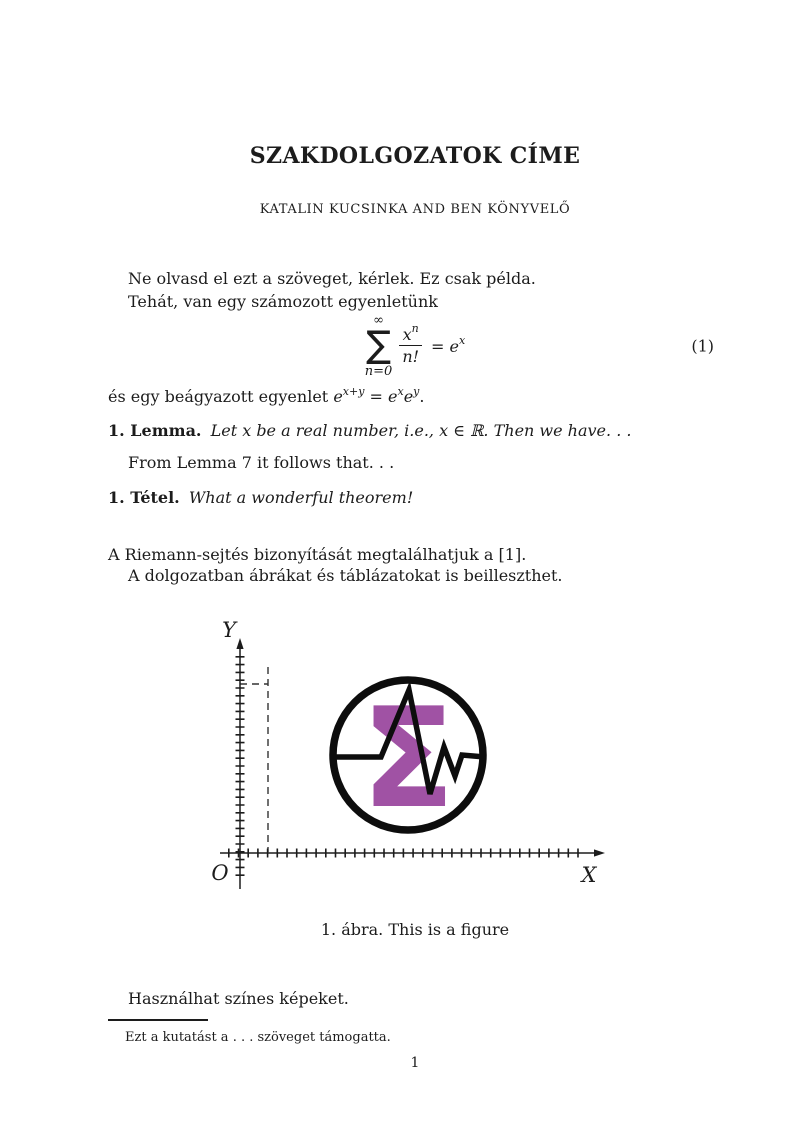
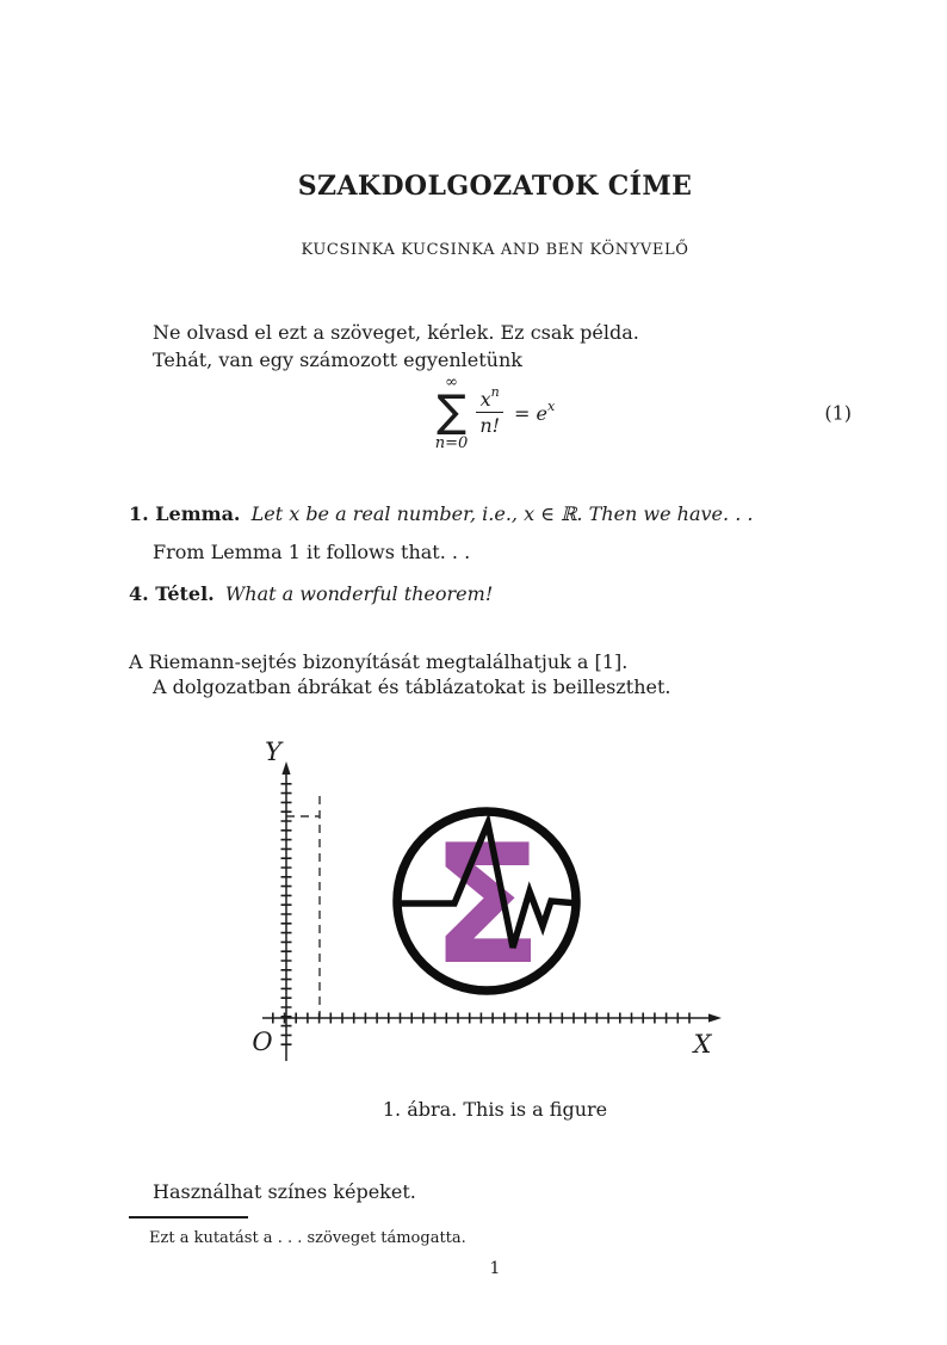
  SZAKDOLGOZATOK CÍME
- KATALIN KUCSINKA AND BEN KÖNYVELŐ
+ KUCSINKA KUCSINKA AND BEN KÖNYVELŐ
  Ne olvasd el ezt a szöveget, kérlek. Ez csak példa.
  Tehát, van egy számozott egyenletünk
  ∞
  ∑
  n=0
  xn
  n!
  = ex
  (1)
- és egy beágyazott egyenlet ex+y = exey.
  1. Lemma. Let x be a real number, i.e., x ∈ ℝ. Then we have. . .
- From Lemma 7 it follows that. . .
+ From Lemma 1 it follows that. . .
- 1. Tétel. What a wonderful theorem!
+ 4. Tétel. What a wonderful theorem!
  A Riemann-sejtés bizonyítását megtalálhatjuk a [1].
  A dolgozatban ábrákat és táblázatokat is beilleszthet.
  Y
  O
  X
  Σ
  1. ábra. This is a figure
  Használhat színes képeket.
  Ezt a kutatást a . . . szöveget támogatta.
  1
